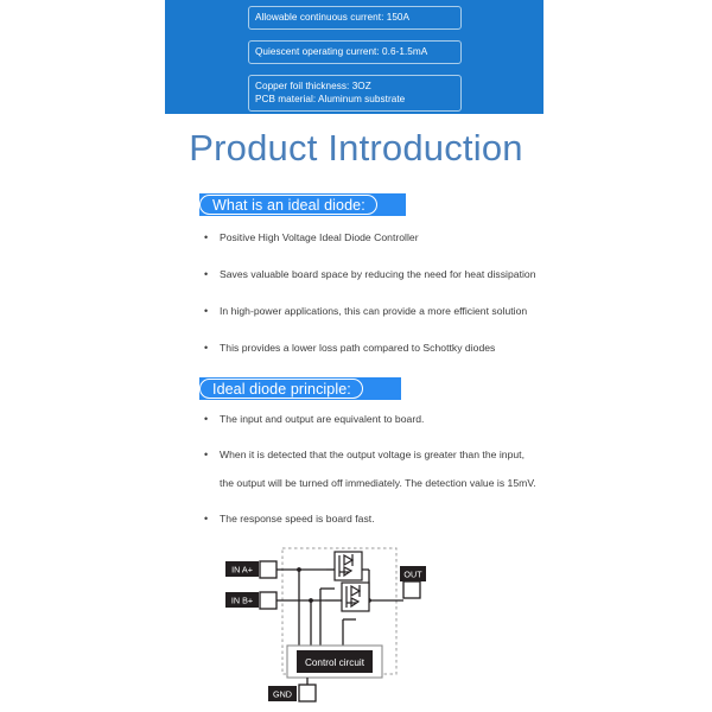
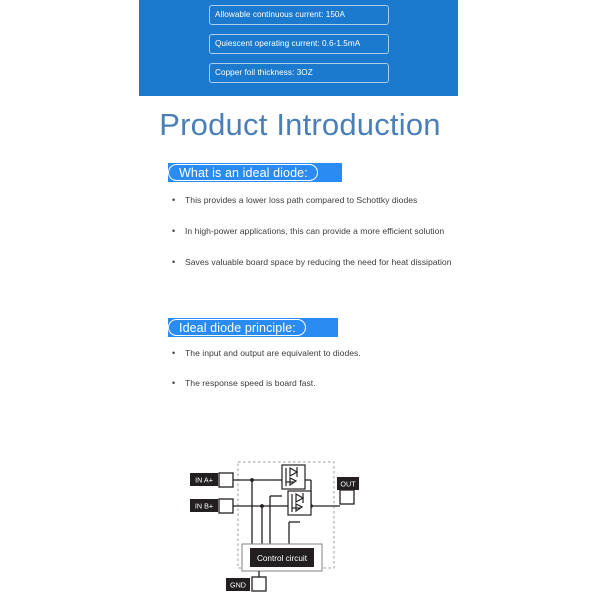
  Allowable continuous current: 150A
  Quiescent operating current: 0.6-1.5mA
  Copper foil thickness: 3OZ
- PCB material: Aluminum substrate
  Product Introduction
  What is an ideal diode:
- Positive High Voltage Ideal Diode Controller
- Saves valuable board space by reducing the need for heat dissipation
+ This provides a lower loss path compared to Schottky diodes
  In high-power applications, this can provide a more efficient solution
- This provides a lower loss path compared to Schottky diodes
+ Saves valuable board space by reducing the need for heat dissipation
  Ideal diode principle:
- The input and output are equivalent to board.
+ The input and output are equivalent to diodes.
- When it is detected that the output voltage is greater than the input,
- the output will be turned off immediately. The detection value is 15mV.
  The response speed is board fast.
  Control circuit
  IN A+
  IN B+
  OUT
  GND
